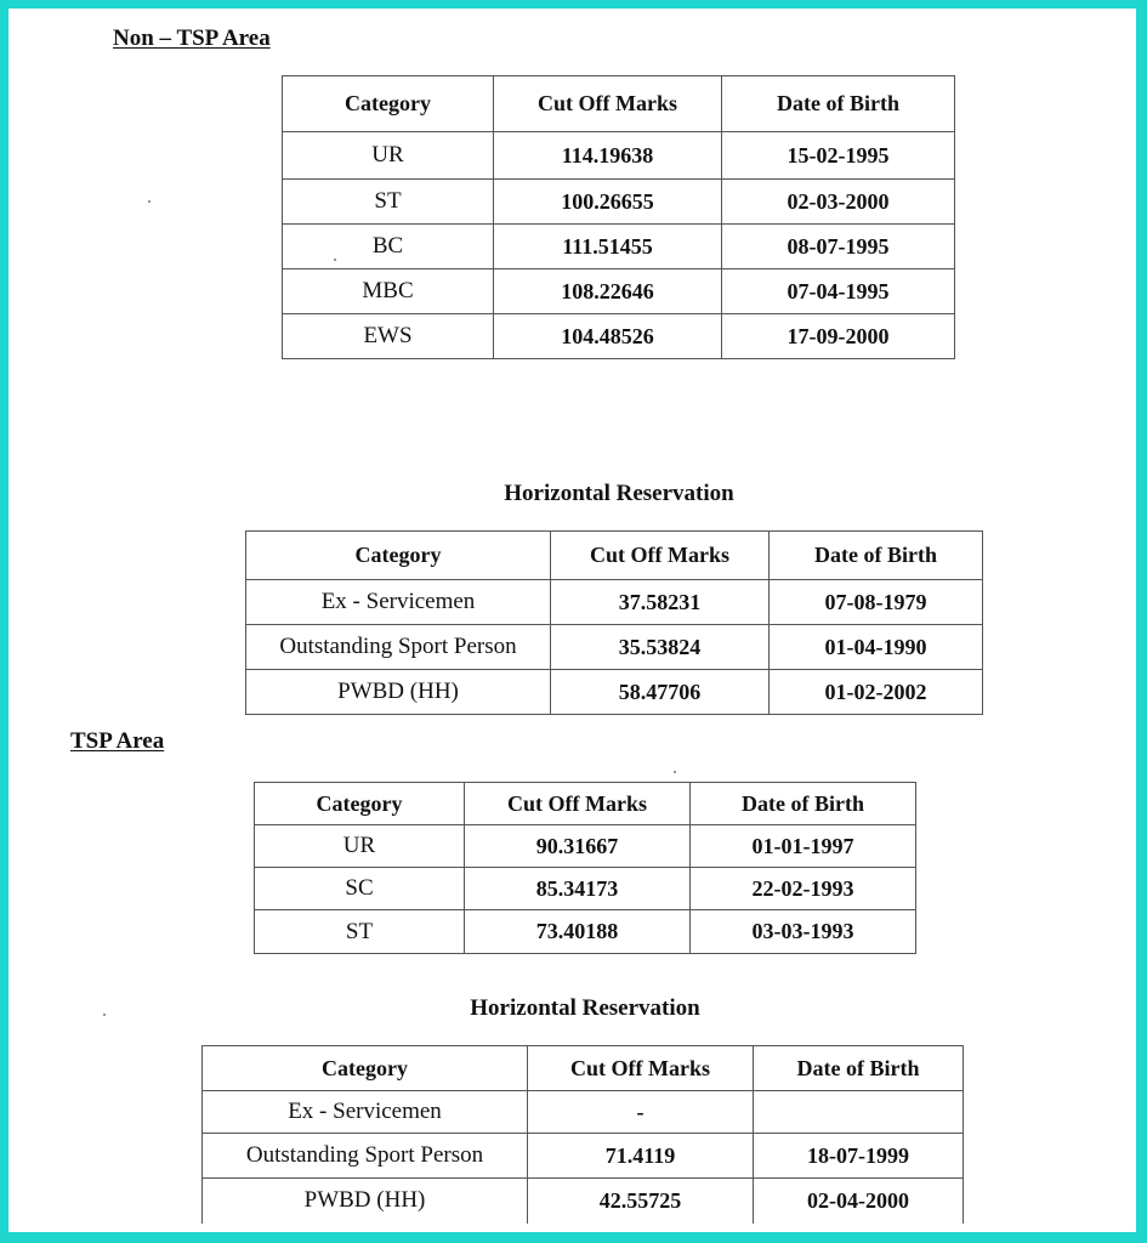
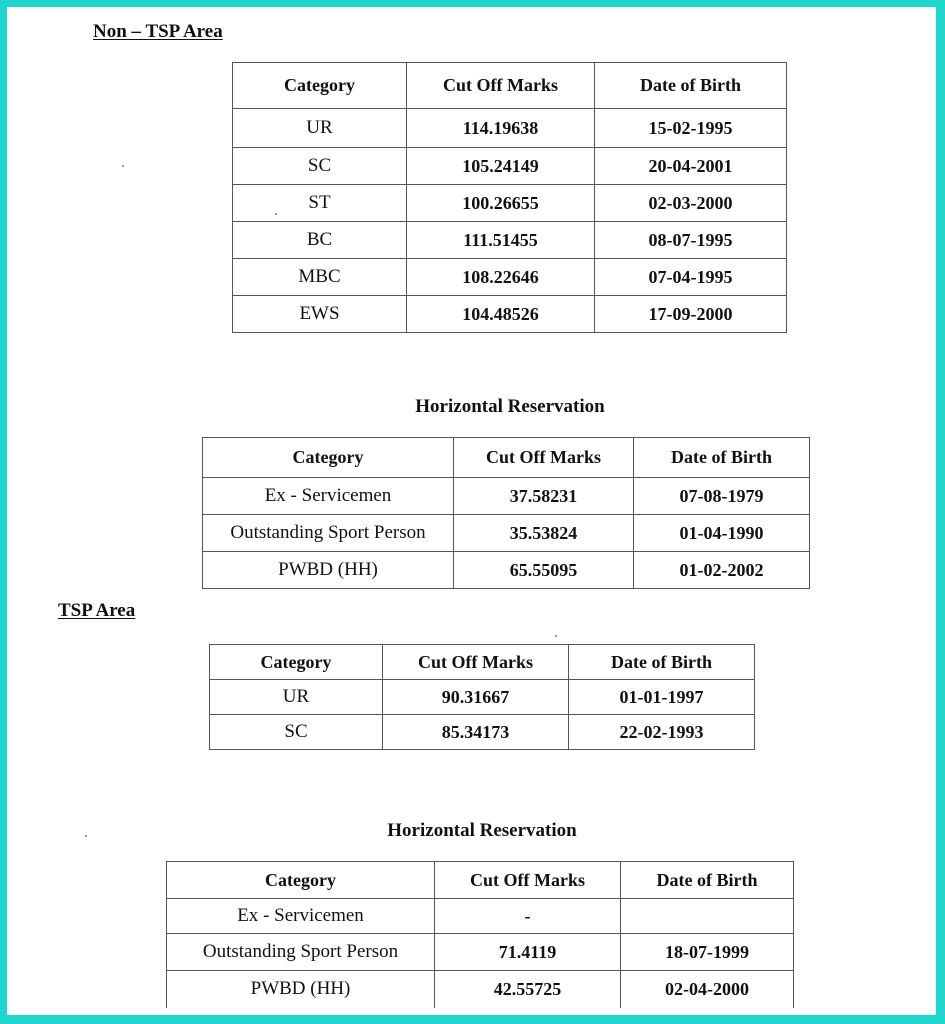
  Non – TSP Area
  Category	Cut Off Marks	Date of Birth
  UR	114.19638	15-02-1995
+ SC	105.24149	20-04-2001
  ST	100.26655	02-03-2000
  BC	111.51455	08-07-1995
  MBC	108.22646	07-04-1995
  EWS	104.48526	17-09-2000
  Horizontal Reservation
  Category	Cut Off Marks	Date of Birth
  Ex - Servicemen	37.58231	07-08-1979
  Outstanding Sport Person	35.53824	01-04-1990
- PWBD (HH)	58.47706	01-02-2002
+ PWBD (HH)	65.55095	01-02-2002
  TSP Area
  Category	Cut Off Marks	Date of Birth
  UR	90.31667	01-01-1997
  SC	85.34173	22-02-1993
- ST	73.40188	03-03-1993
  Horizontal Reservation
  Category	Cut Off Marks	Date of Birth
  Ex - Servicemen	-
  Outstanding Sport Person	71.4119	18-07-1999
  PWBD (HH)	42.55725	02-04-2000
